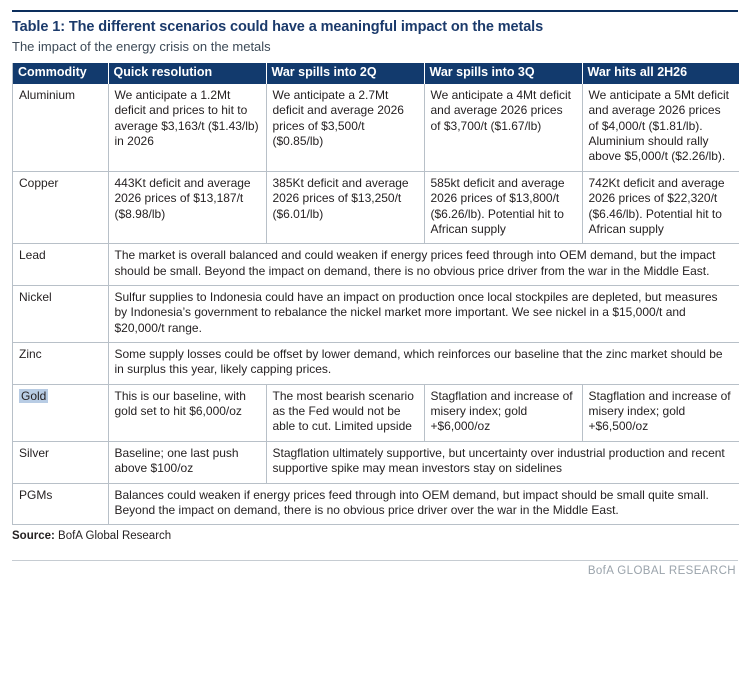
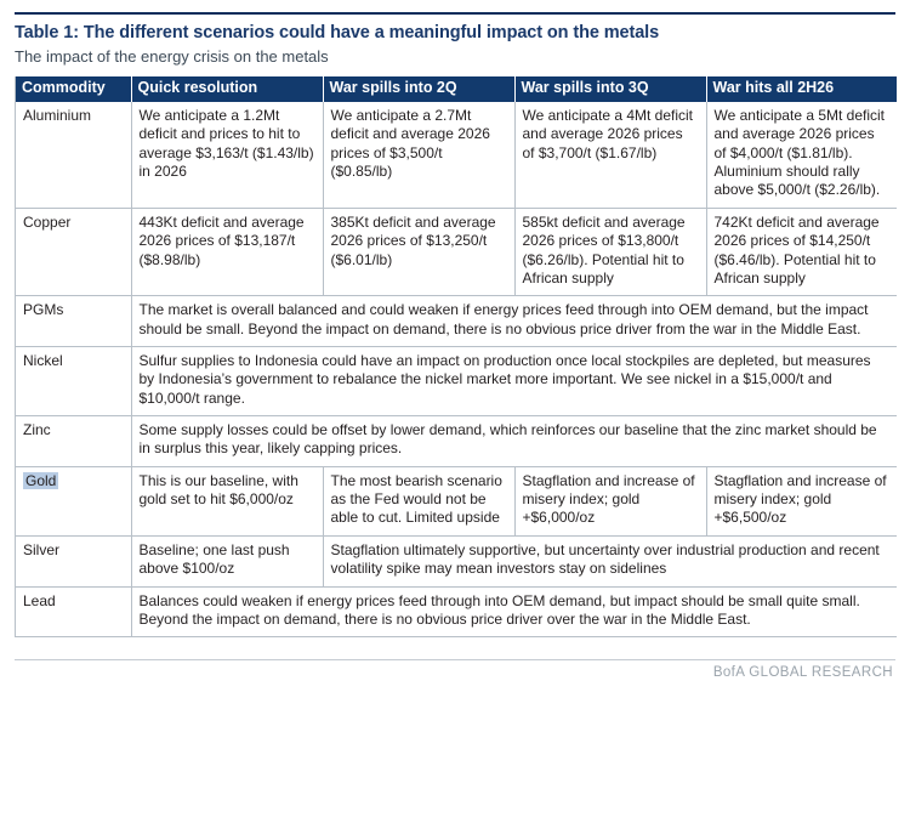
  Table 1: The different scenarios could have a meaningful impact on the metals
  The impact of the energy crisis on the metals
  Commodity	Quick resolution	War spills into 2Q	War spills into 3Q	War hits all 2H26
  Aluminium	We anticipate a 1.2Mt deficit and prices to hit to average $3,163/t ($1.43/lb) in 2026	We anticipate a 2.7Mt deficit and average 2026 prices of $3,500/t ($0.85/lb)	We anticipate a 4Mt deficit and average 2026 prices of $3,700/t ($1.67/lb)	We anticipate a 5Mt deficit and average 2026 prices of $4,000/t ($1.81/lb). Aluminium should rally above $5,000/t ($2.26/lb).
- Copper	443Kt deficit and average 2026 prices of $13,187/t ($8.98/lb)	385Kt deficit and average 2026 prices of $13,250/t ($6.01/lb)	585kt deficit and average 2026 prices of $13,800/t ($6.26/lb). Potential hit to African supply	742Kt deficit and average 2026 prices of $22,320/t ($6.46/lb). Potential hit to African supply
+ Copper	443Kt deficit and average 2026 prices of $13,187/t ($8.98/lb)	385Kt deficit and average 2026 prices of $13,250/t ($6.01/lb)	585kt deficit and average 2026 prices of $13,800/t ($6.26/lb). Potential hit to African supply	742Kt deficit and average 2026 prices of $14,250/t ($6.46/lb). Potential hit to African supply
- Lead	The market is overall balanced and could weaken if energy prices feed through into OEM demand, but the impact should be small. Beyond the impact on demand, there is no obvious price driver from the war in the Middle East.
+ PGMs	The market is overall balanced and could weaken if energy prices feed through into OEM demand, but the impact should be small. Beyond the impact on demand, there is no obvious price driver from the war in the Middle East.
- Nickel	Sulfur supplies to Indonesia could have an impact on production once local stockpiles are depleted, but measures by Indonesia’s government to rebalance the nickel market more important. We see nickel in a $15,000/t and $20,000/t range.
+ Nickel	Sulfur supplies to Indonesia could have an impact on production once local stockpiles are depleted, but measures by Indonesia’s government to rebalance the nickel market more important. We see nickel in a $15,000/t and $10,000/t range.
  Zinc	Some supply losses could be offset by lower demand, which reinforces our baseline that the zinc market should be in surplus this year, likely capping prices.
  Gold	This is our baseline, with gold set to hit $6,000/oz	The most bearish scenario as the Fed would not be able to cut. Limited upside	Stagflation and increase of misery index; gold +$6,000/oz	Stagflation and increase of misery index; gold +$6,500/oz
- Silver	Baseline; one last push above $100/oz	Stagflation ultimately supportive, but uncertainty over industrial production and recent supportive spike may mean investors stay on sidelines
+ Silver	Baseline; one last push above $100/oz	Stagflation ultimately supportive, but uncertainty over industrial production and recent volatility spike may mean investors stay on sidelines
- PGMs	Balances could weaken if energy prices feed through into OEM demand, but impact should be small quite small. Beyond the impact on demand, there is no obvious price driver over the war in the Middle East.
+ Lead	Balances could weaken if energy prices feed through into OEM demand, but impact should be small quite small. Beyond the impact on demand, there is no obvious price driver over the war in the Middle East.
- Source: BofA Global Research
  BofA GLOBAL RESEARCH
